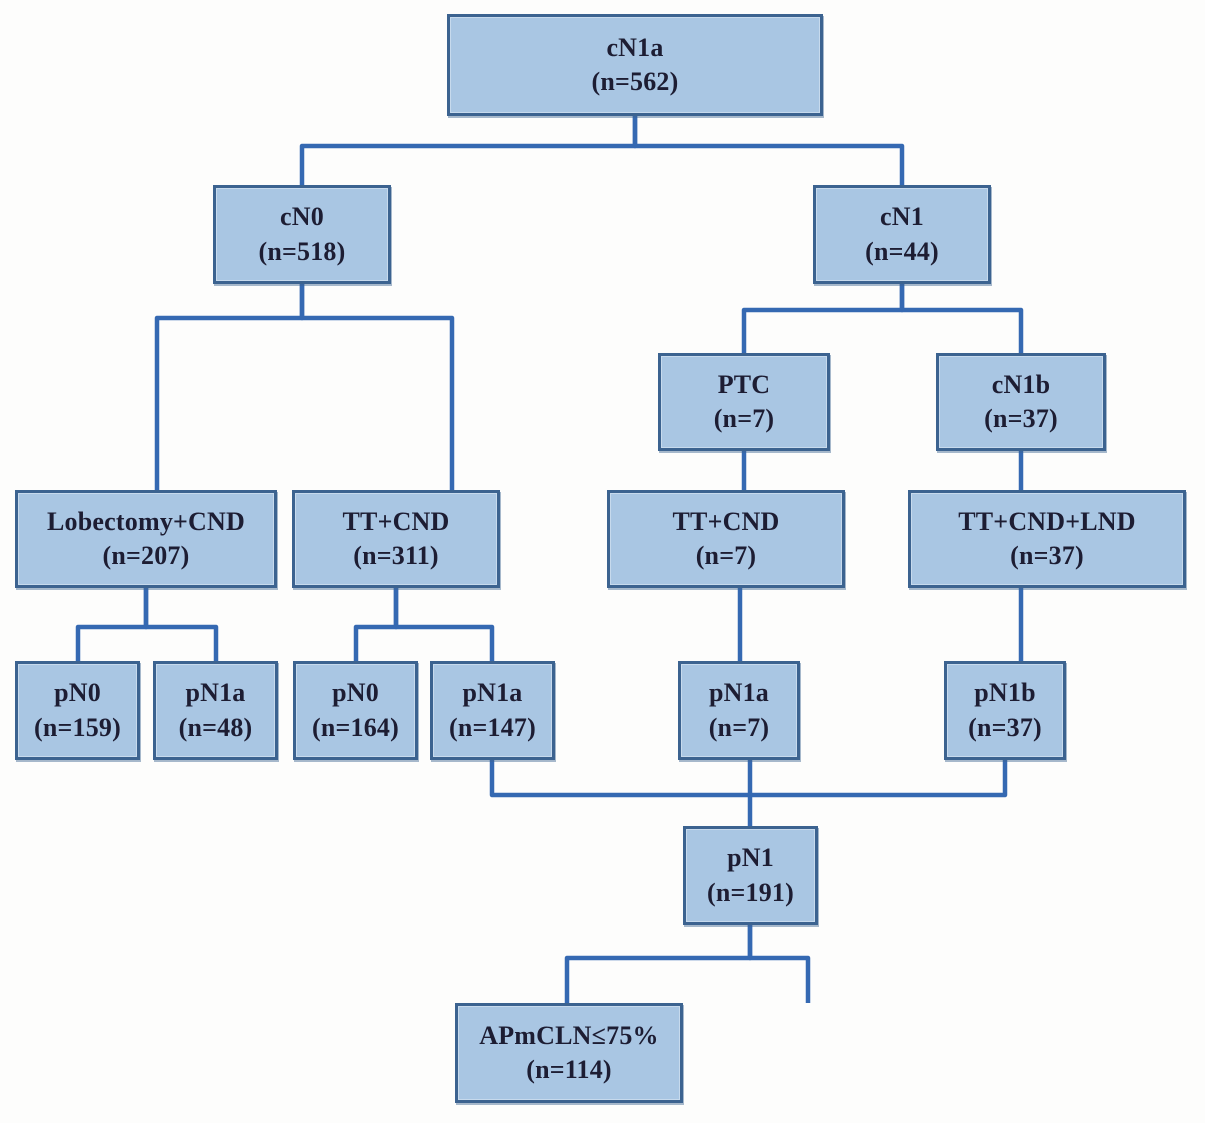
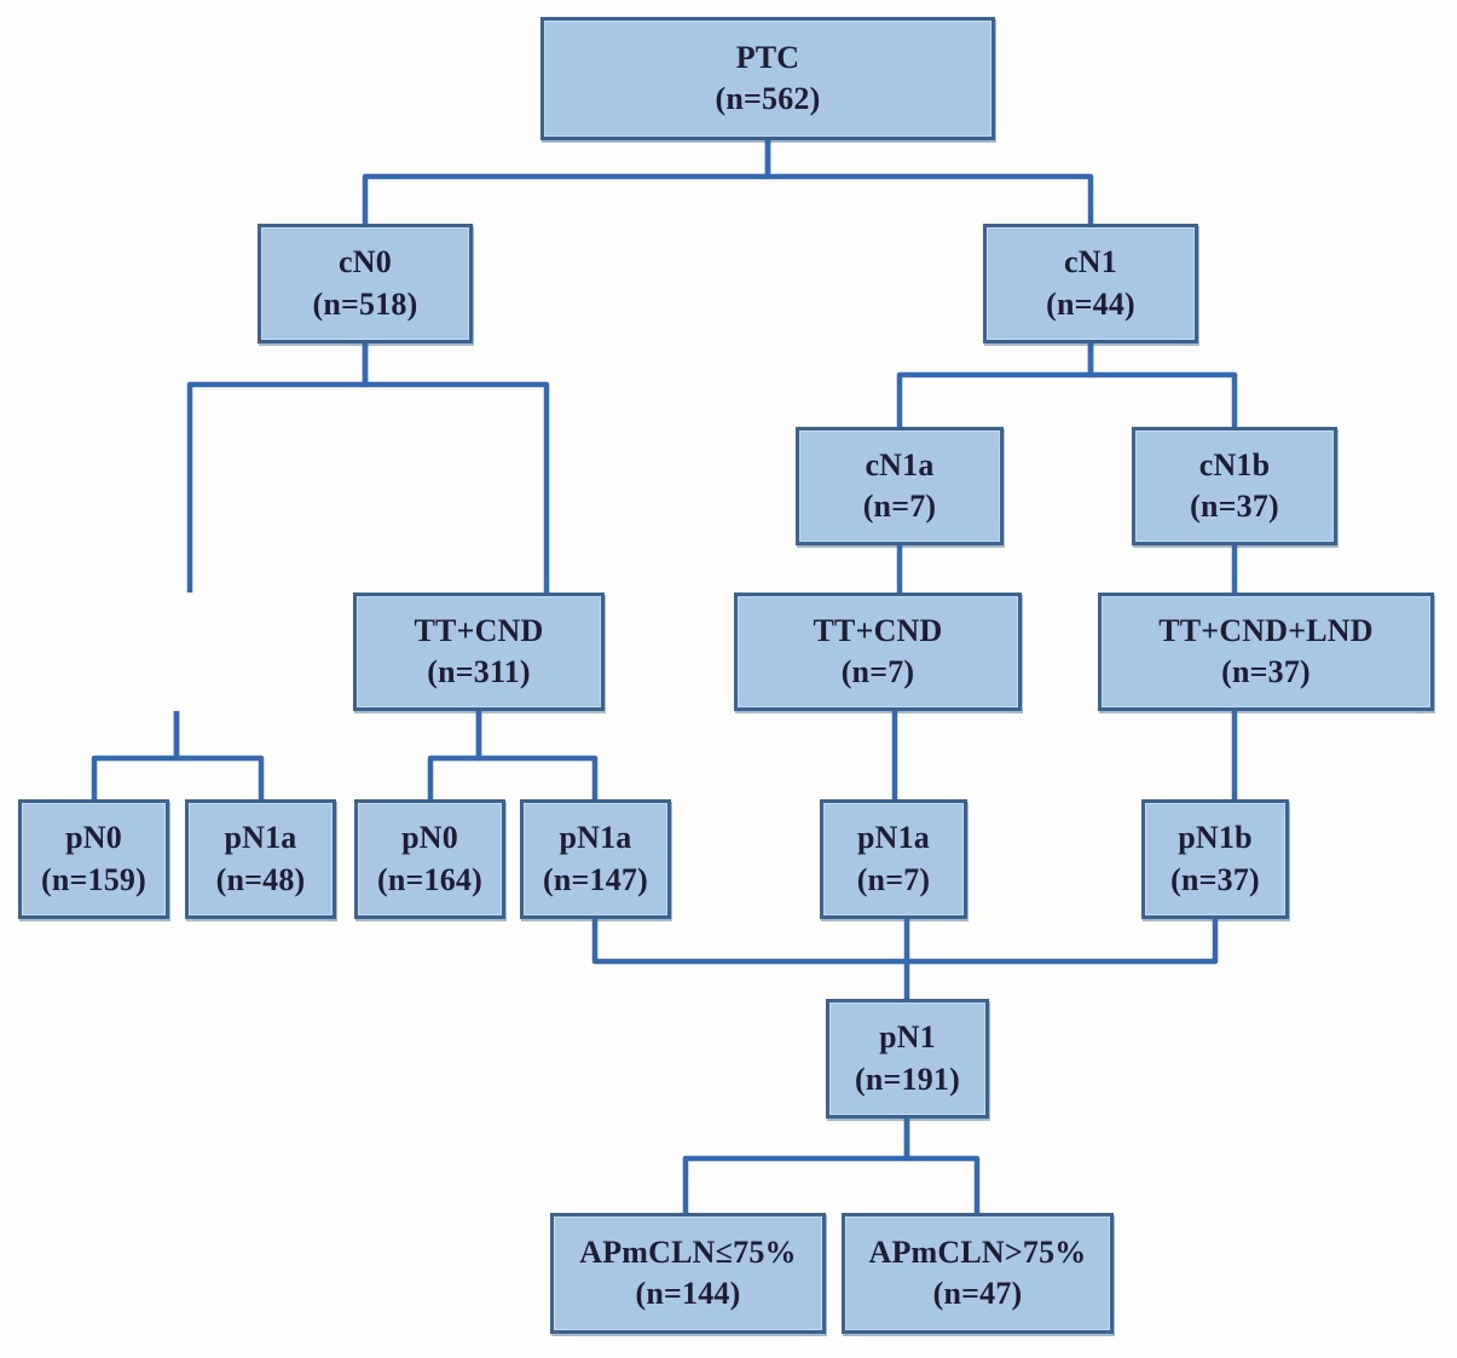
- cN1a
+ PTC
  (n=562)
  cN0
  (n=518)
  cN1
  (n=44)
- PTC
+ cN1a
  (n=7)
  cN1b
  (n=37)
- Lobectomy+CND
- (n=207)
  TT+CND
  (n=311)
  TT+CND
  (n=7)
  TT+CND+LND
  (n=37)
  pN0
  (n=159)
  pN1a
  (n=48)
  pN0
  (n=164)
  pN1a
  (n=147)
  pN1a
  (n=7)
  pN1b
  (n=37)
  pN1
  (n=191)
  APmCLN≤75%
- (n=114)
+ (n=144)
+ APmCLN>75%
+ (n=47)
